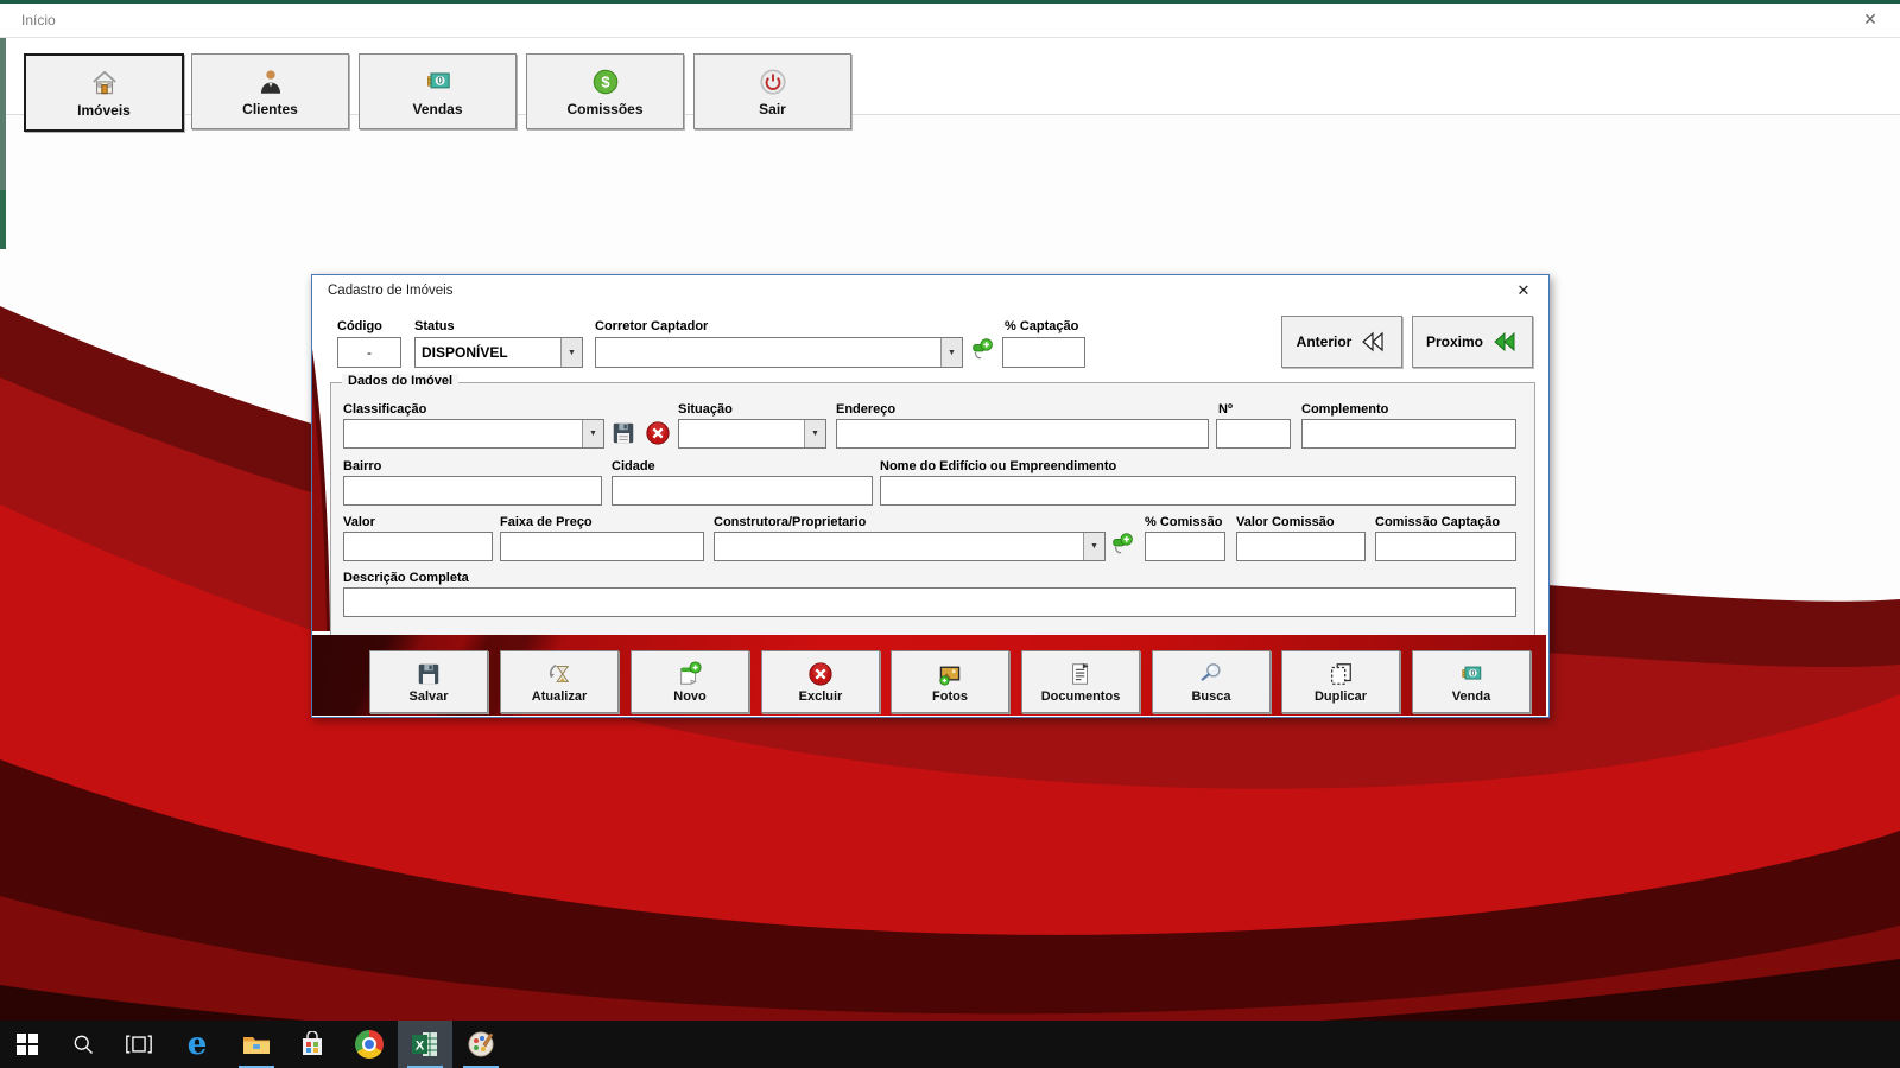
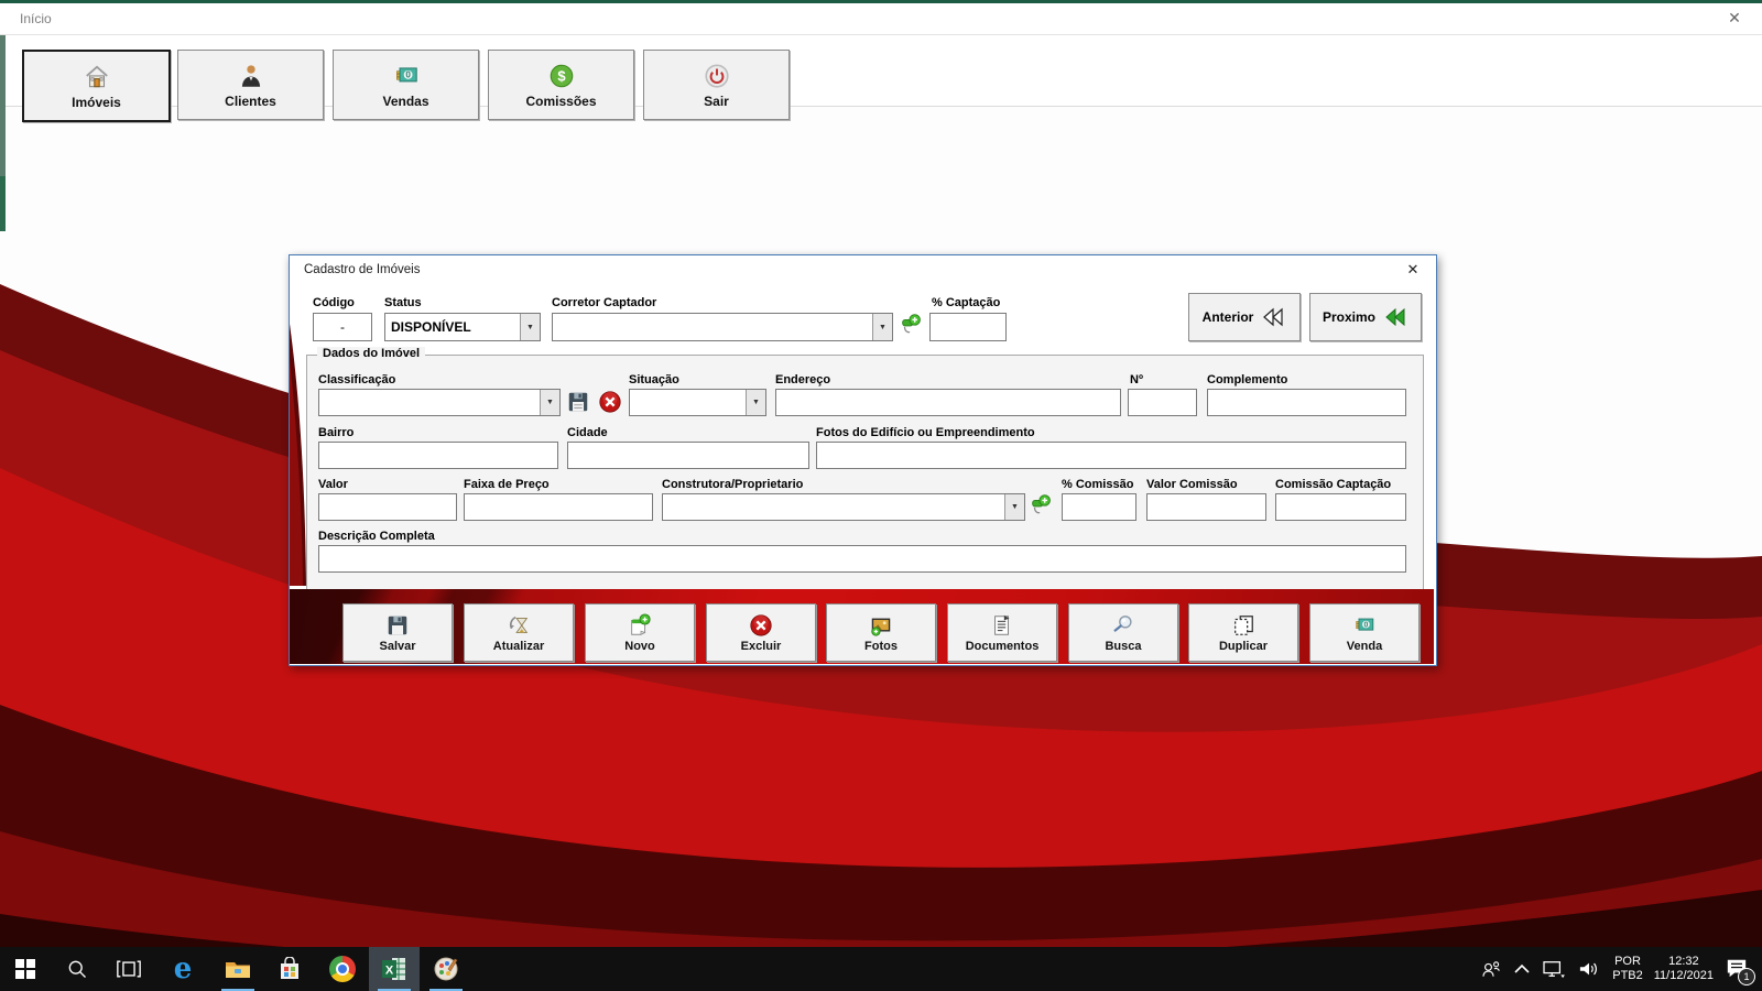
  Início
  ✕
  Imóveis
  Clientes
  0
  Vendas
  $
  Comissões
  Sair
  Cadastro de Imóveis
  ✕
  Código
  -
  Status
  DISPONÍVEL
  Corretor Captador
  % Captação
  Anterior
  Proximo
  Dados do Imóvel
  Classificação
  Situação
  Endereço
  Nº
  Complemento
  Bairro
  Cidade
- Nome do Edifício ou Empreendimento
+ Fotos do Edifício ou Empreendimento
  Valor
  Faixa de Preço
  Construtora/Proprietario
  % Comissão
  Valor Comissão
  Comissão Captação
  Descrição Completa
  Salvar
  Atualizar
  Novo
  Excluir
  Fotos
  Documentos
  Busca
  Duplicar
  Venda
  e
  X
+ POR
+ PTB2
+ 12:32
+ 11/12/2021
+ 1
